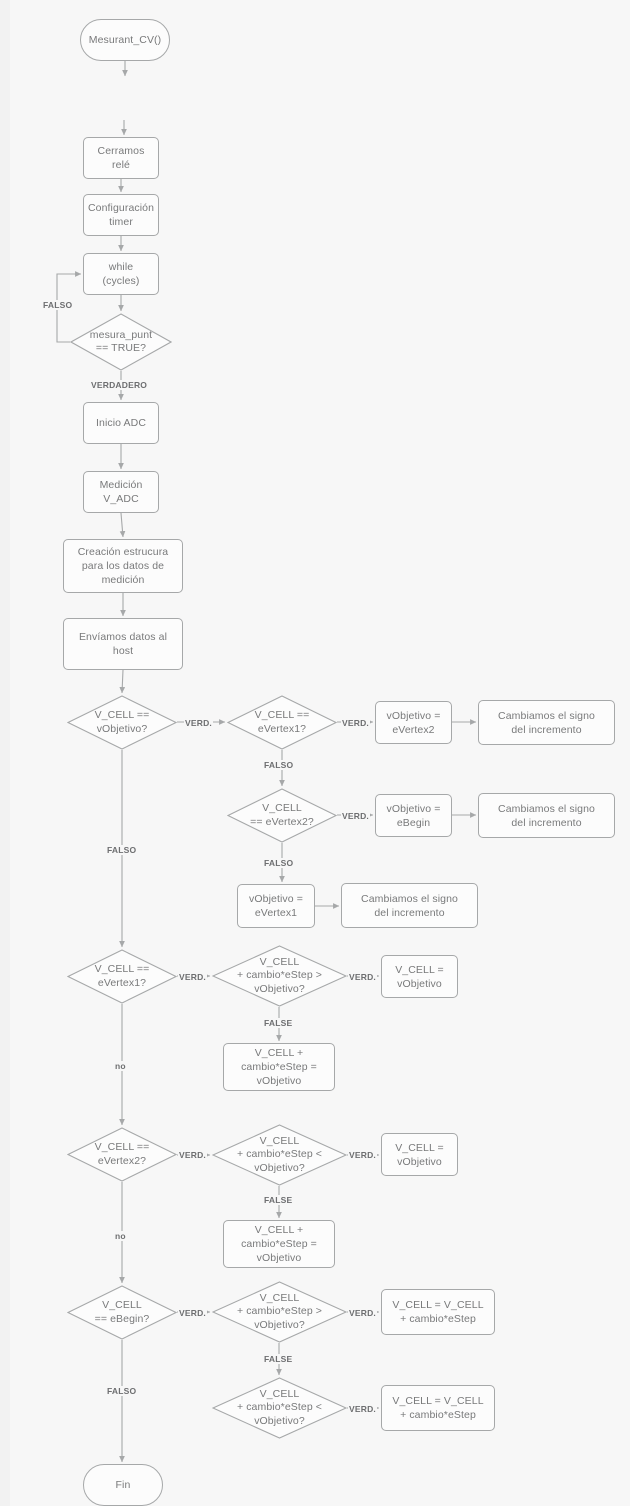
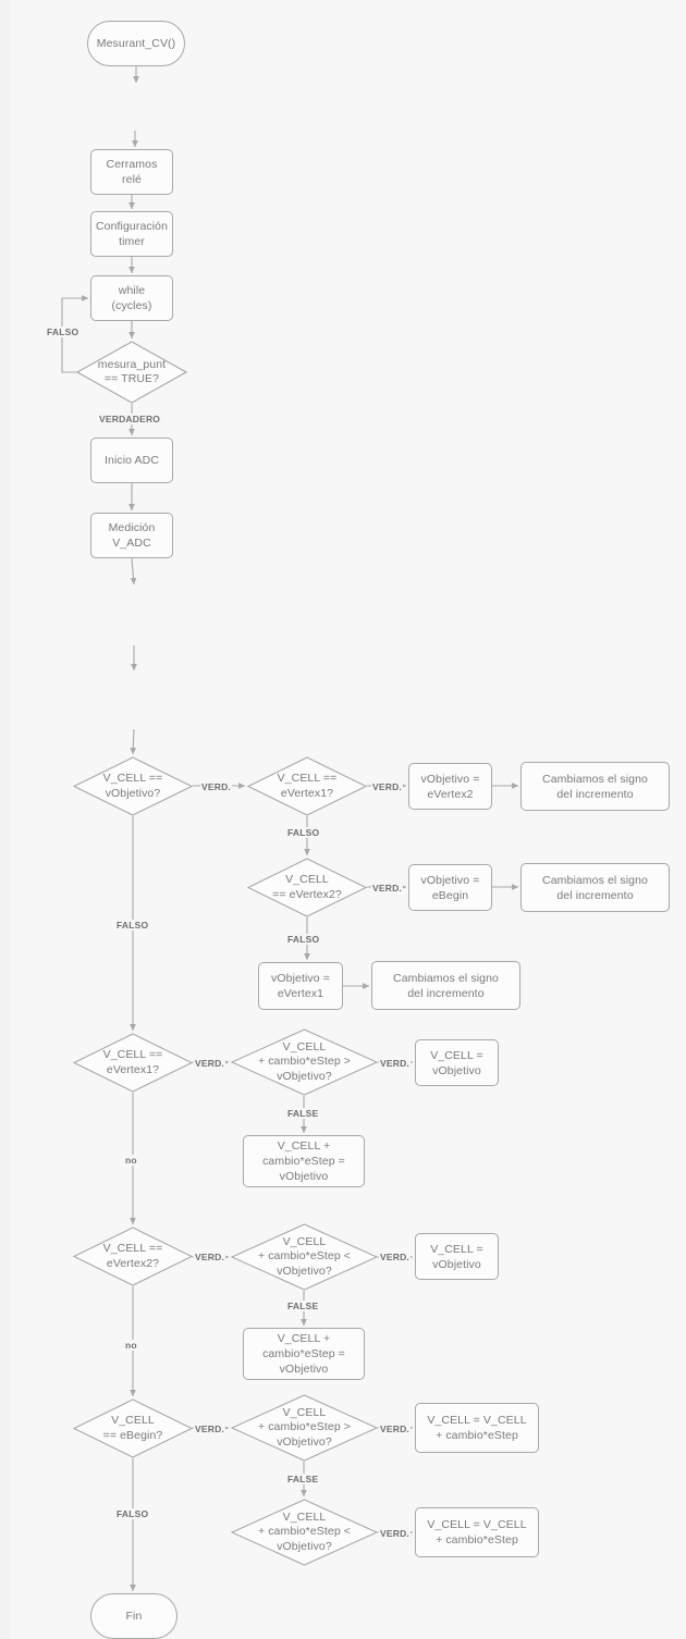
  Mesurant_CV()
  Cerramos
  relé
  Configuración
  timer
  while
  (cycles)
  mesura_punt
  == TRUE?
  Inicio ADC
  Medición
  V_ADC
- Creación estrucura
- para los datos de
- medición
- Envíamos datos al
- host
  V_CELL ==
  vObjetivo?
  V_CELL ==
  eVertex1?
  vObjetivo =
  eVertex2
  Cambiamos el signo
  del incremento
  V_CELL
  == eVertex2?
  vObjetivo =
  eBegin
  Cambiamos el signo
  del incremento
  vObjetivo =
  eVertex1
  Cambiamos el signo
  del incremento
  V_CELL ==
  eVertex1?
  V_CELL
  + cambio*eStep >
  vObjetivo?
  V_CELL =
  vObjetivo
  V_CELL +
  cambio*eStep =
  vObjetivo
  V_CELL ==
  eVertex2?
  V_CELL
  + cambio*eStep <
  vObjetivo?
  V_CELL =
  vObjetivo
  V_CELL +
  cambio*eStep =
  vObjetivo
  V_CELL
  == eBegin?
  V_CELL
  + cambio*eStep >
  vObjetivo?
  V_CELL = V_CELL
  + cambio*eStep
  V_CELL
  + cambio*eStep <
  vObjetivo?
  V_CELL = V_CELL
  + cambio*eStep
  Fin
  FALSO
  VERDADERO
  VERD.
  FALSO
  VERD.
  VERD.
  FALSO
  FALSO
  VERD.
  VERD.
  FALSE
  no
  VERD.
  VERD.
  FALSE
  no
  VERD.
  VERD.
  FALSE
  FALSO
  VERD.
